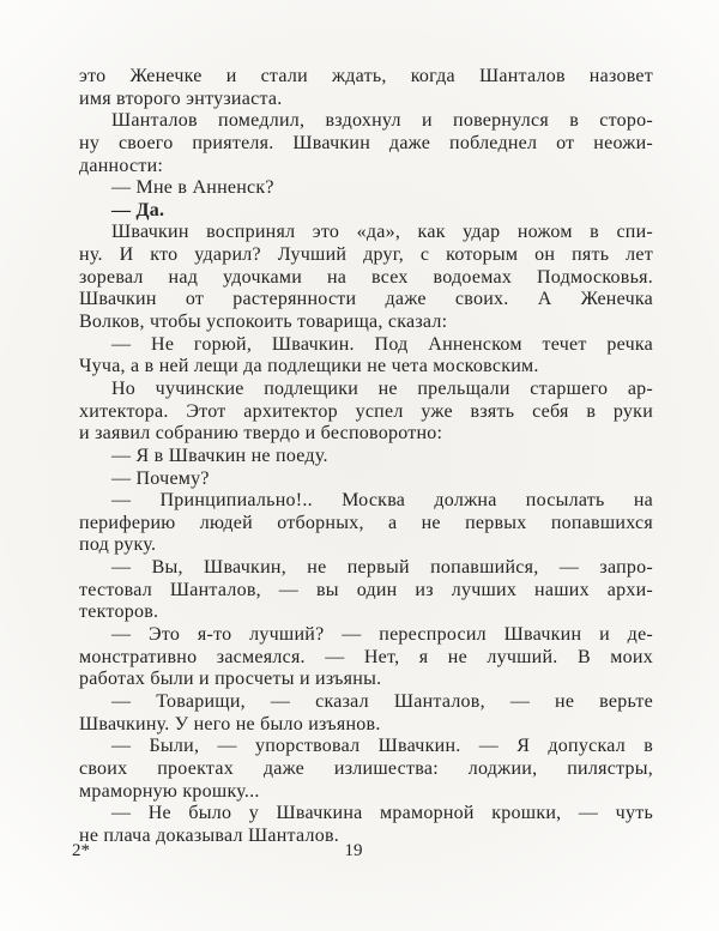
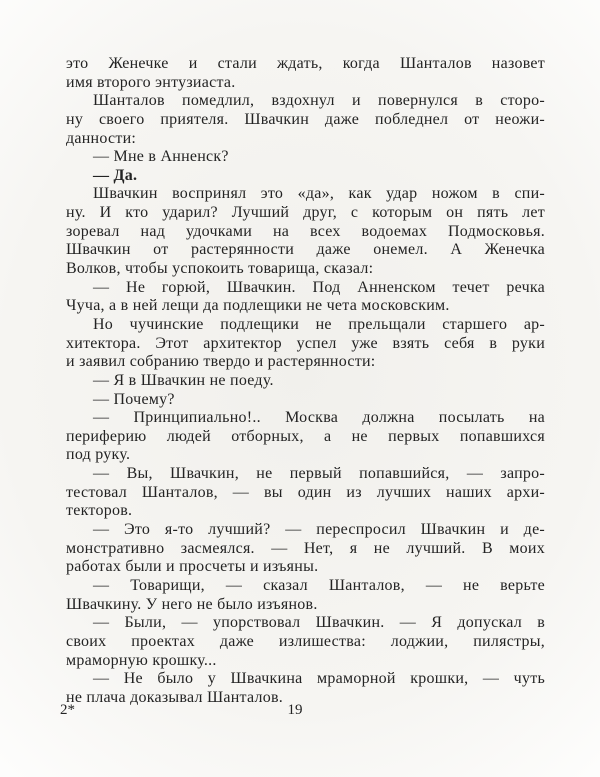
  это Женечке и стали ждать, когда Шанталов назовет
  имя второго энтузиаста.
  Шанталов помедлил, вздохнул и повернулся в сторо-
  ну своего приятеля. Швачкин даже побледнел от неожи-
  данности:
  — Мне в Анненск?
  — Да.
  Швачкин воспринял это «да», как удар ножом в спи-
  ну. И кто ударил? Лучший друг, с которым он пять лет
  зоревал над удочками на всех водоемах Подмосковья.
- Швачкин от растерянности даже своих. А Женечка
+ Швачкин от растерянности даже онемел. А Женечка
  Волков, чтобы успокоить товарища, сказал:
  — Не горюй, Швачкин. Под Анненском течет речка
  Чуча, а в ней лещи да подлещики не чета московским.
  Но чучинские подлещики не прельщали старшего ар-
  хитектора. Этот архитектор успел уже взять себя в руки
- и заявил собранию твердо и бесповоротно:
+ и заявил собранию твердо и растерянности:
  — Я в Швачкин не поеду.
  — Почему?
  — Принципиально!.. Москва должна посылать на
  периферию людей отборных, а не первых попавшихся
  под руку.
  — Вы, Швачкин, не первый попавшийся, — запро-
  тестовал Шанталов, — вы один из лучших наших архи-
  текторов.
  — Это я-то лучший? — переспросил Швачкин и де-
  монстративно засмеялся. — Нет, я не лучший. В моих
  работах были и просчеты и изъяны.
  — Товарищи, — сказал Шанталов, — не верьте
  Швачкину. У него не было изъянов.
  — Были, — упорствовал Швачкин. — Я допускал в
  своих проектах даже излишества: лоджии, пилястры,
  мраморную крошку...
  — Не было у Швачкина мраморной крошки, — чуть
  не плача доказывал Шанталов.
  2*
  19
